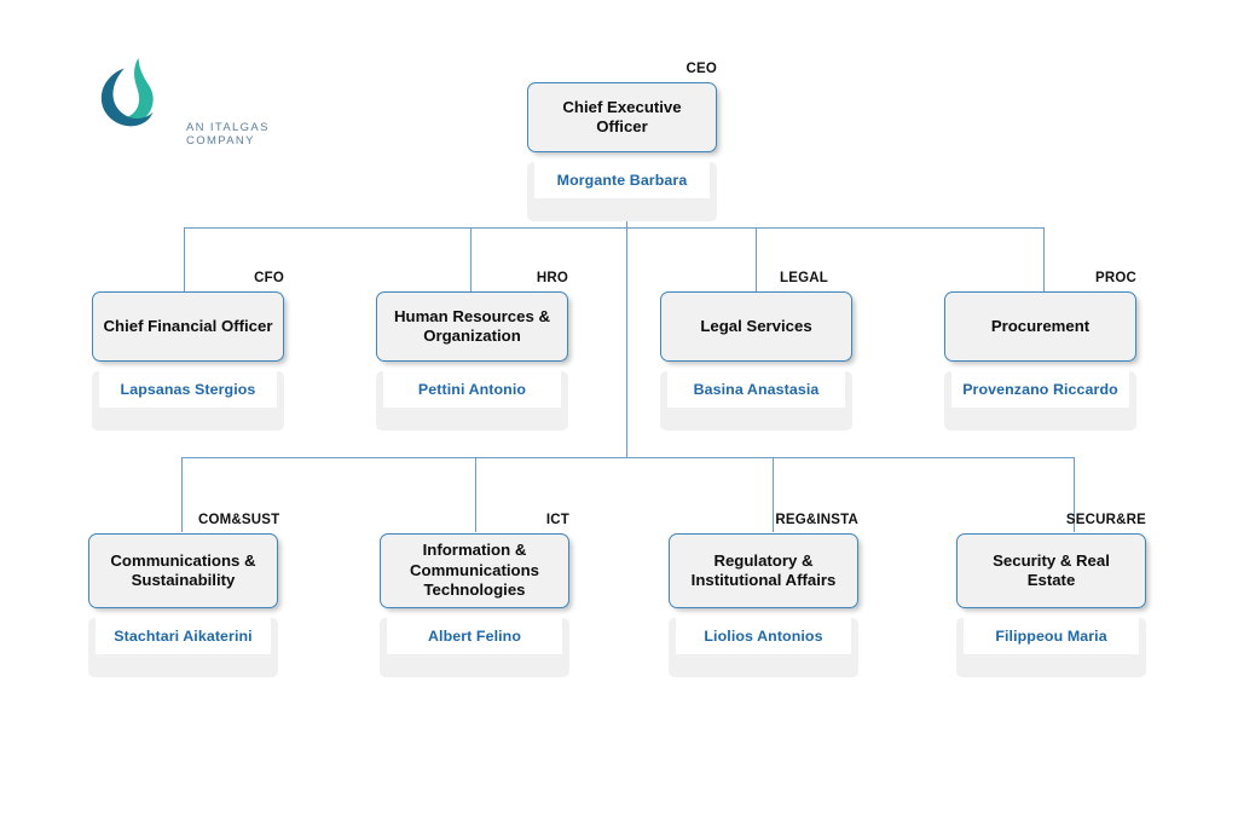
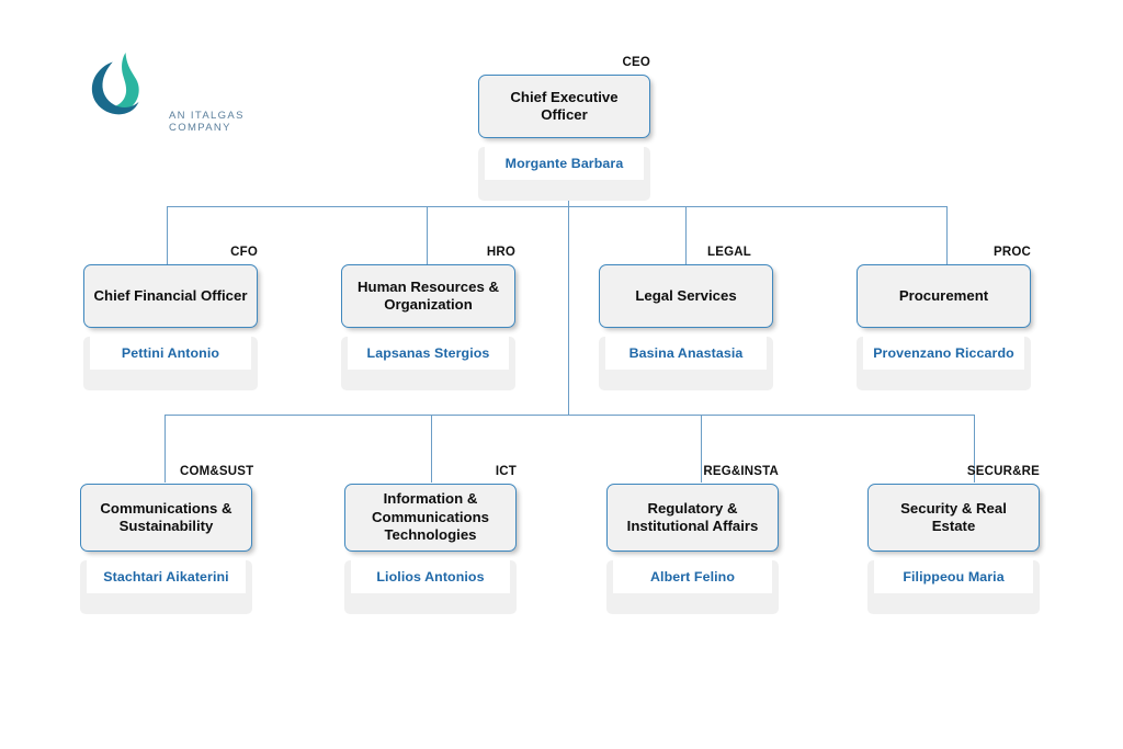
  AN ITALGAS COMPANY
  CEO
  Chief Executive Officer
  Morgante Barbara
  CFO
  Chief Financial Officer
- Lapsanas Stergios
+ Pettini Antonio
  HRO
  Human Resources & Organization
- Pettini Antonio
+ Lapsanas Stergios
  LEGAL
  Legal Services
  Basina Anastasia
  PROC
  Procurement
  Provenzano Riccardo
  COM&SUST
  Communications & Sustainability
  Stachtari Aikaterini
  ICT
  Information & Communications Technologies
- Albert Felino
+ Liolios Antonios
  REG&INSTA
  Regulatory & Institutional Affairs
- Liolios Antonios
+ Albert Felino
  SECUR&RE
  Security & Real Estate
  Filippeou Maria
